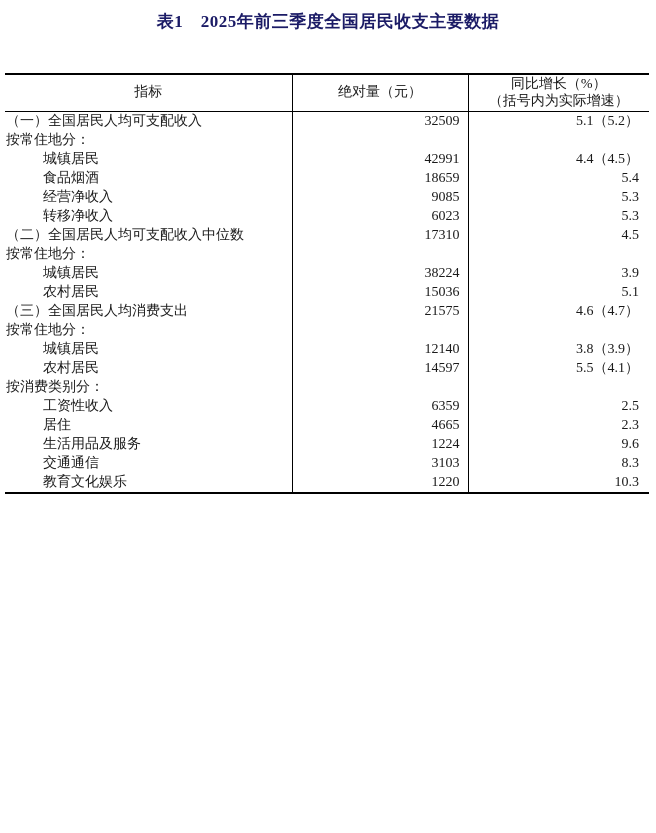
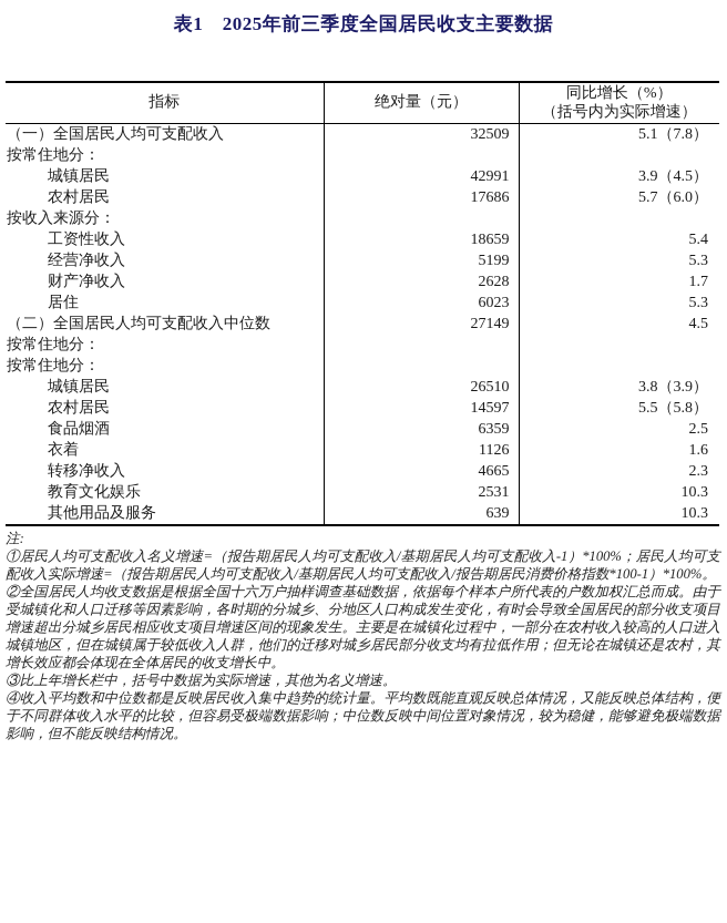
  表1 2025年前三季度全国居民收支主要数据
  指标	绝对量（元）	同比增长（%） （括号内为实际增速）
- （一）全国居民人均可支配收入	32509	5.1（5.2）
+ （一）全国居民人均可支配收入	32509	5.1（7.8）
  按常住地分：
- 城镇居民	42991	4.4（4.5）
+ 城镇居民	42991	3.9（4.5）
+ 农村居民	17686	5.7（6.0）
+ 按收入来源分：
- 食品烟酒	18659	5.4
+ 工资性收入	18659	5.4
- 经营净收入	9085	5.3
+ 经营净收入	5199	5.3
+ 财产净收入	2628	1.7
- 转移净收入	6023	5.3
+ 居住	6023	5.3
- （二）全国居民人均可支配收入中位数	17310	4.5
+ （二）全国居民人均可支配收入中位数	27149	4.5
  按常住地分：
- 城镇居民	38224	3.9
- 农村居民	15036	5.1
- （三）全国居民人均消费支出	21575	4.6（4.7）
  按常住地分：
- 城镇居民	12140	3.8（3.9）
+ 城镇居民	26510	3.8（3.9）
- 农村居民	14597	5.5（4.1）
+ 农村居民	14597	5.5（5.8）
- 按消费类别分：
- 工资性收入	6359	2.5
+ 食品烟酒	6359	2.5
+ 衣着	1126	1.6
- 居住	4665	2.3
+ 转移净收入	4665	2.3
- 生活用品及服务	1224	9.6
- 交通通信	3103	8.3
- 教育文化娱乐	1220	10.3
+ 教育文化娱乐	2531	10.3
+ 其他用品及服务	639	10.3
+ 注:
+ ①居民人均可支配收入名义增速=（报告期居民人均可支配收入/基期居民人均可支配收入-1）*100%；居民人均可支配收入实际增速=（报告期居民人均可支配收入/基期居民人均可支配收入/报告期居民消费价格指数*100-1）*100%。
+ ②全国居民人均收支数据是根据全国十六万户抽样调查基础数据，依据每个样本户所代表的户数加权汇总而成。由于受城镇化和人口迁移等因素影响，各时期的分城乡、分地区人口构成发生变化，有时会导致全国居民的部分收支项目增速超出分城乡居民相应收支项目增速区间的现象发生。主要是在城镇化过程中，一部分在农村收入较高的人口进入城镇地区，但在城镇属于较低收入人群，他们的迁移对城乡居民部分收支均有拉低作用；但无论在城镇还是农村，其增长效应都会体现在全体居民的收支增长中。
+ ③比上年增长栏中，括号中数据为实际增速，其他为名义增速。
+ ④收入平均数和中位数都是反映居民收入集中趋势的统计量。平均数既能直观反映总体情况，又能反映总体结构，便于不同群体收入水平的比较，但容易受极端数据影响；中位数反映中间位置对象情况，较为稳健，能够避免极端数据影响，但不能反映结构情况。
